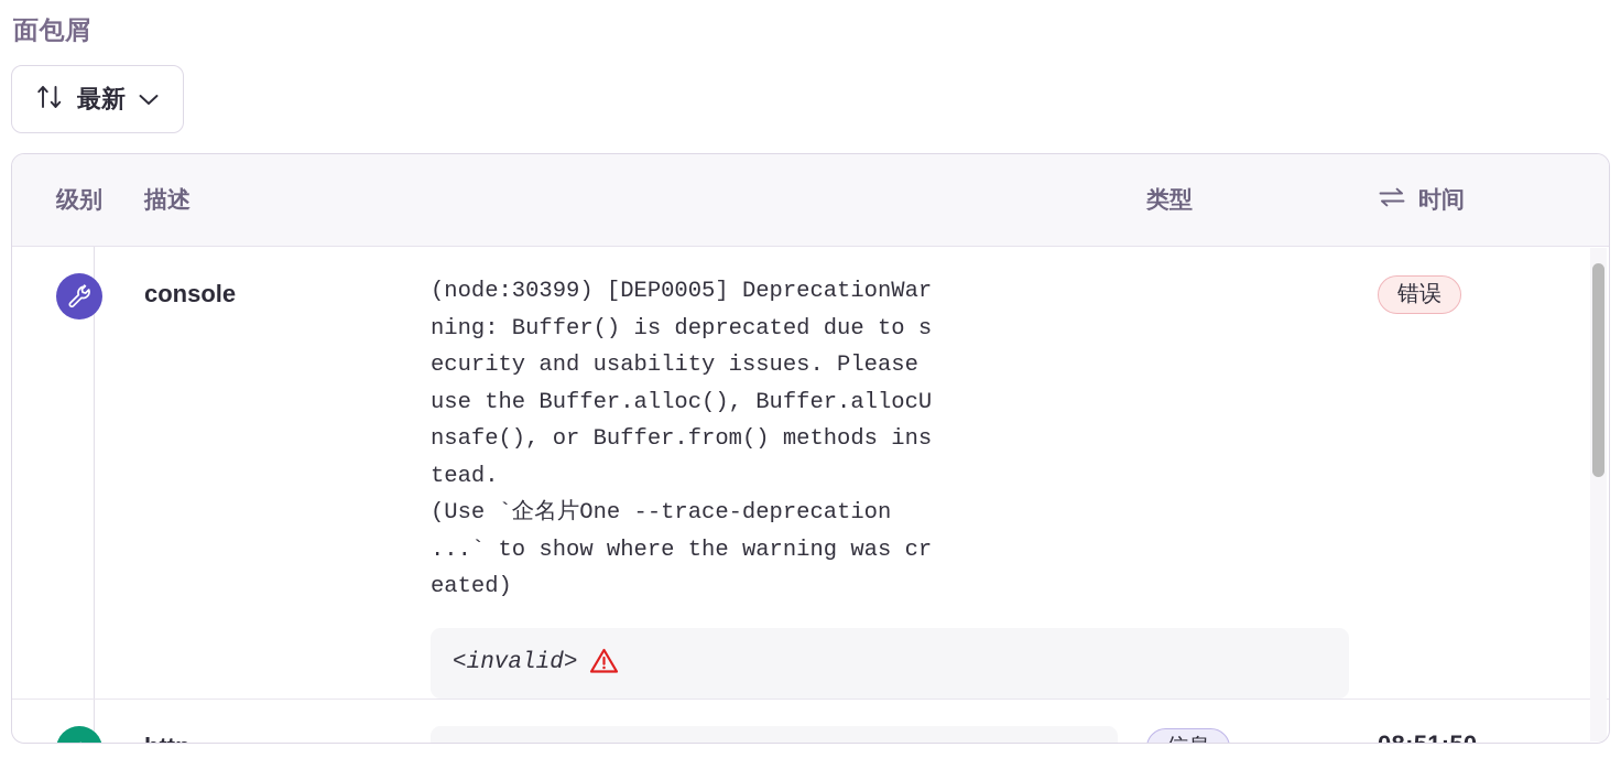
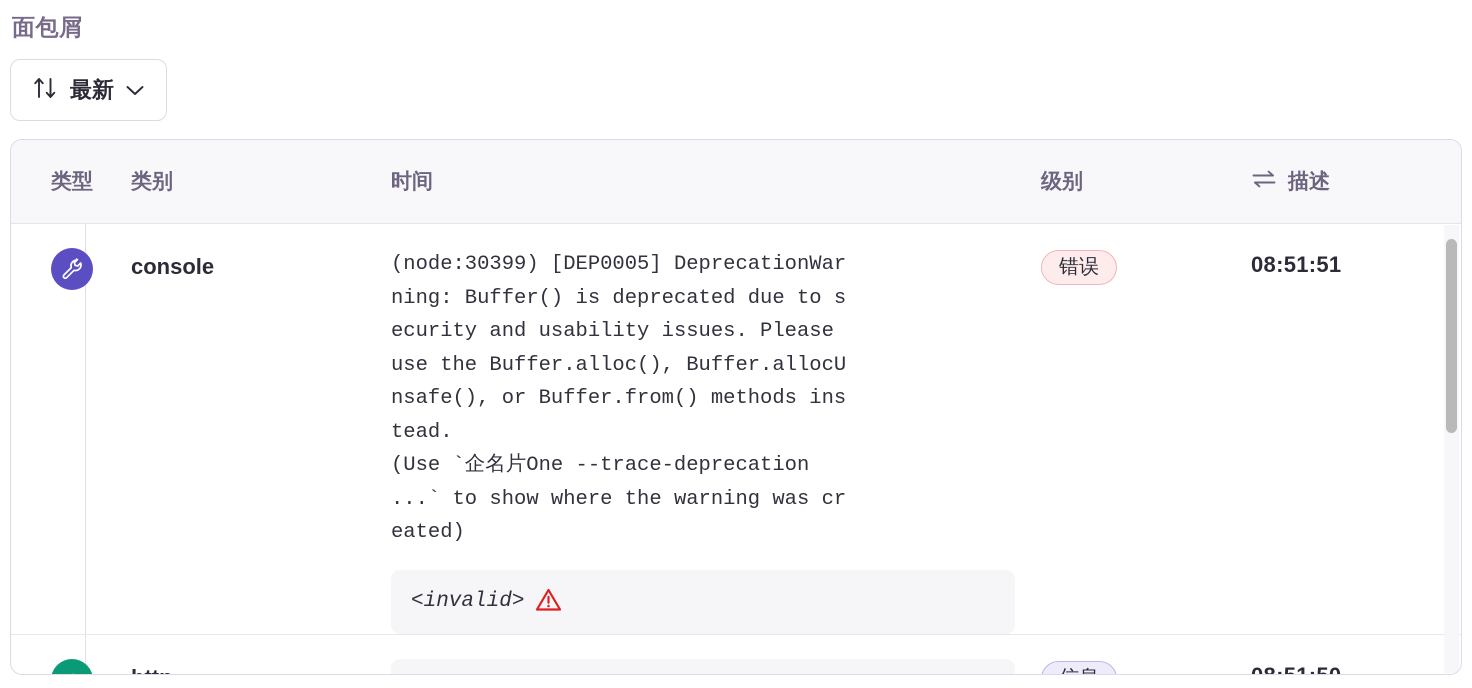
  面包屑
  最新
- 级别
+ 类型
+ 类别
- 描述
+ 时间
- 类型
+ 级别
- 时间
+ 描述
  console
  (node:30399) [DEP0005] DeprecationWar
  ning: Buffer() is deprecated due to s
  ecurity and usability issues. Please
  use the Buffer.alloc(), Buffer.allocU
  nsafe(), or Buffer.from() methods ins
  tead.
  (Use `企名片One --trace-deprecation
  ...` to show where the warning was cr
  eated)
  <invalid>
  错误
+ 08:51:51
